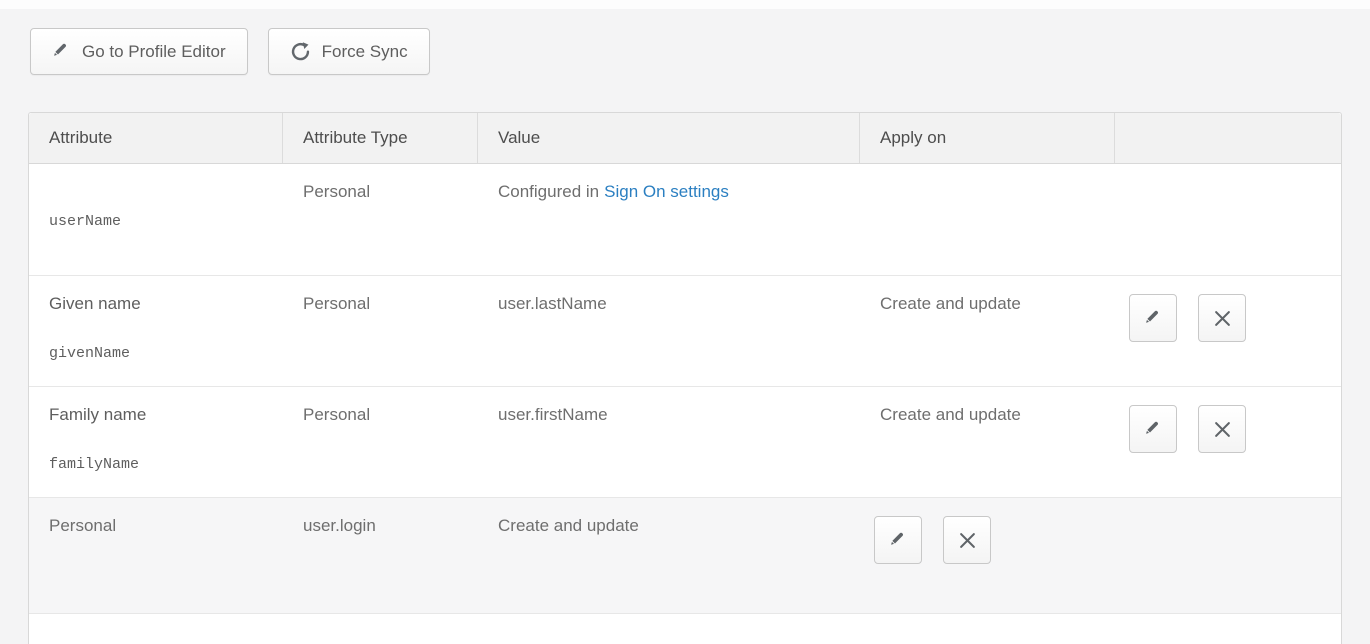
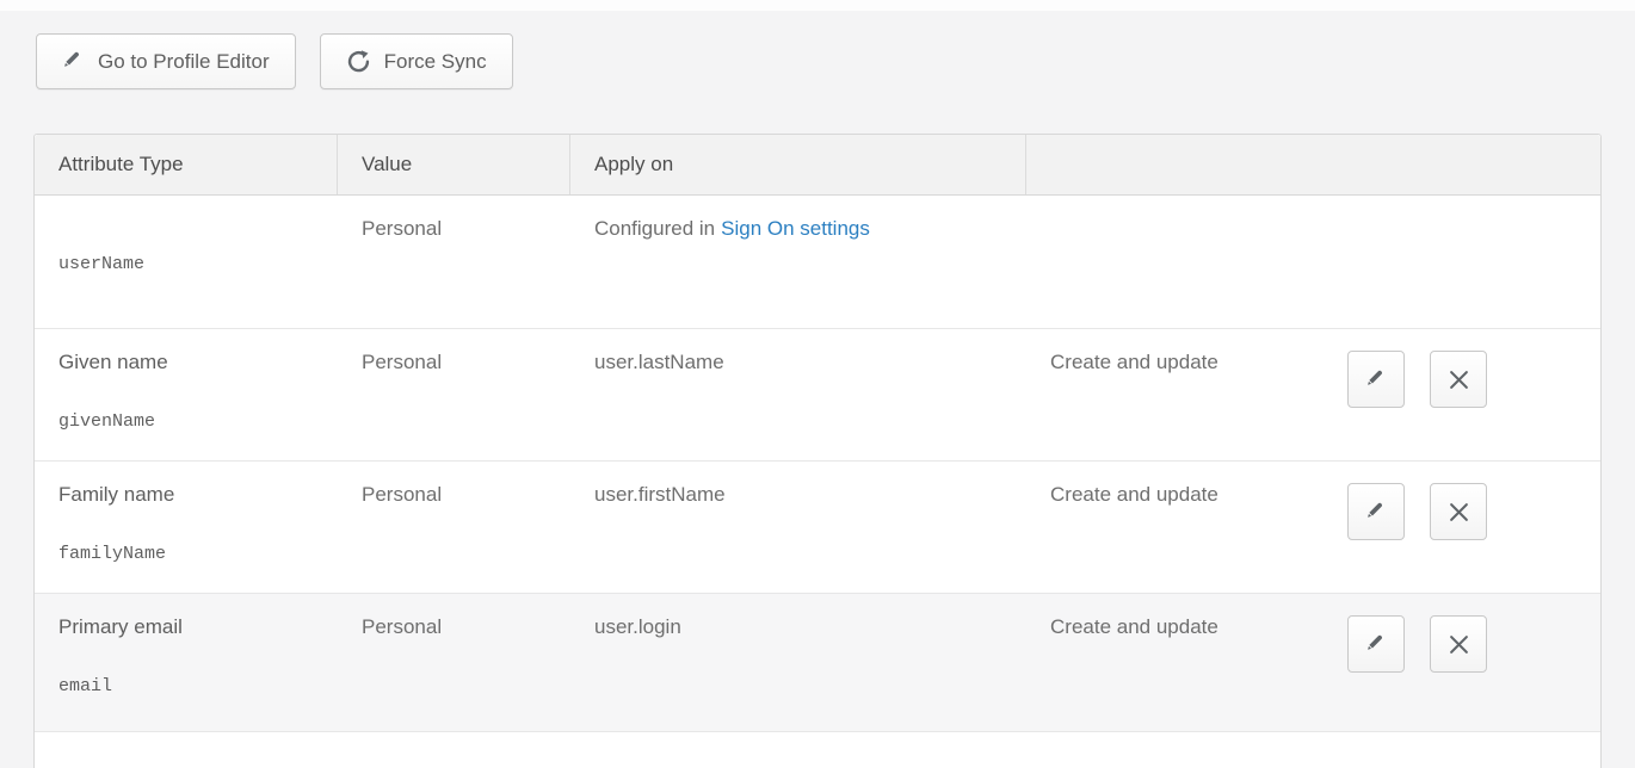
  Go to Profile Editor
  Force Sync
- Attribute
  Attribute Type
  Value
  Apply on
  userName
  Personal
  Configured in Sign On settings
  Given name
  givenName
  Personal
  user.lastName
  Create and update
  Family name
  familyName
  Personal
  user.firstName
  Create and update
+ Primary email
+ email
  Personal
  user.login
  Create and update
